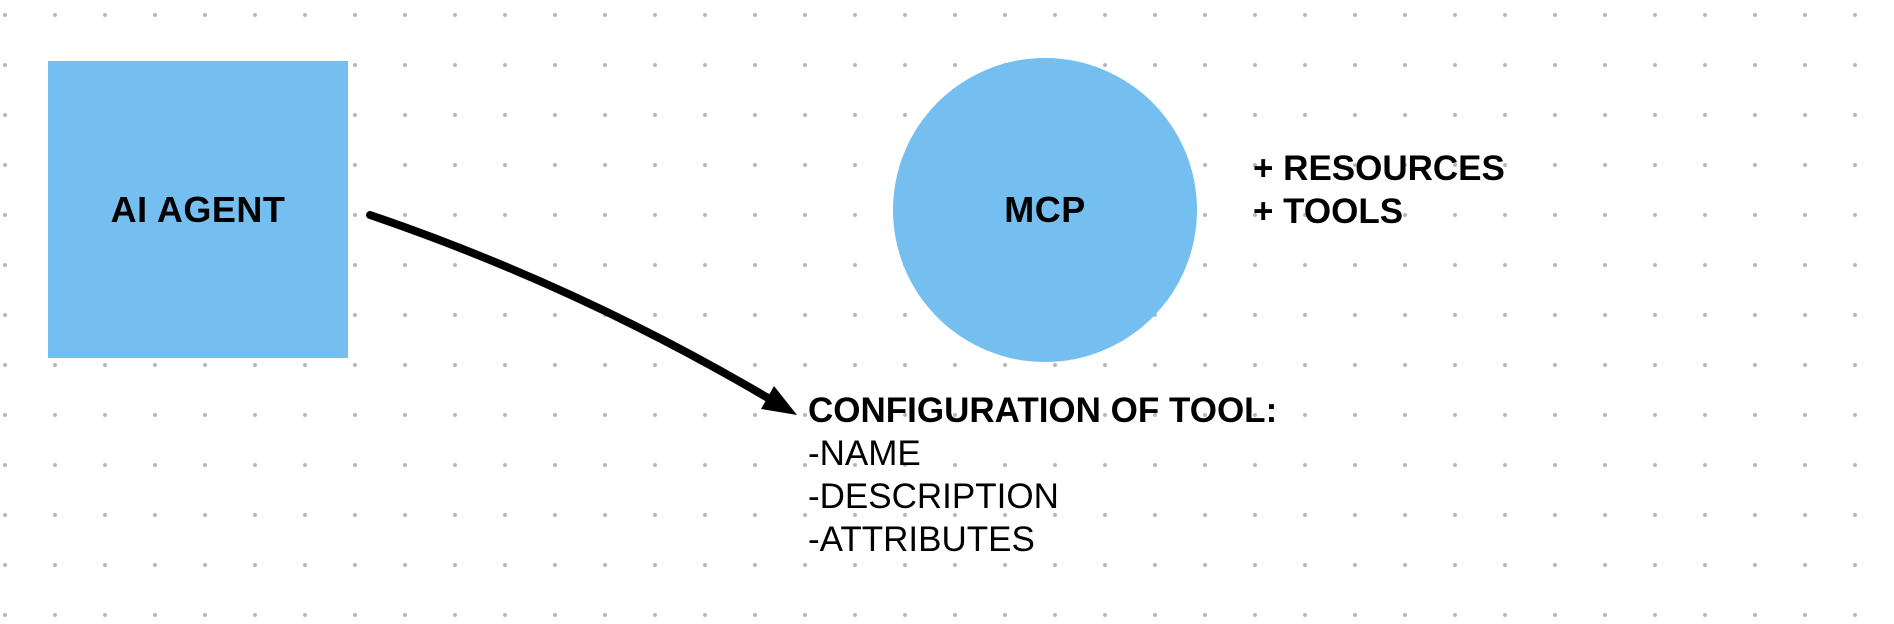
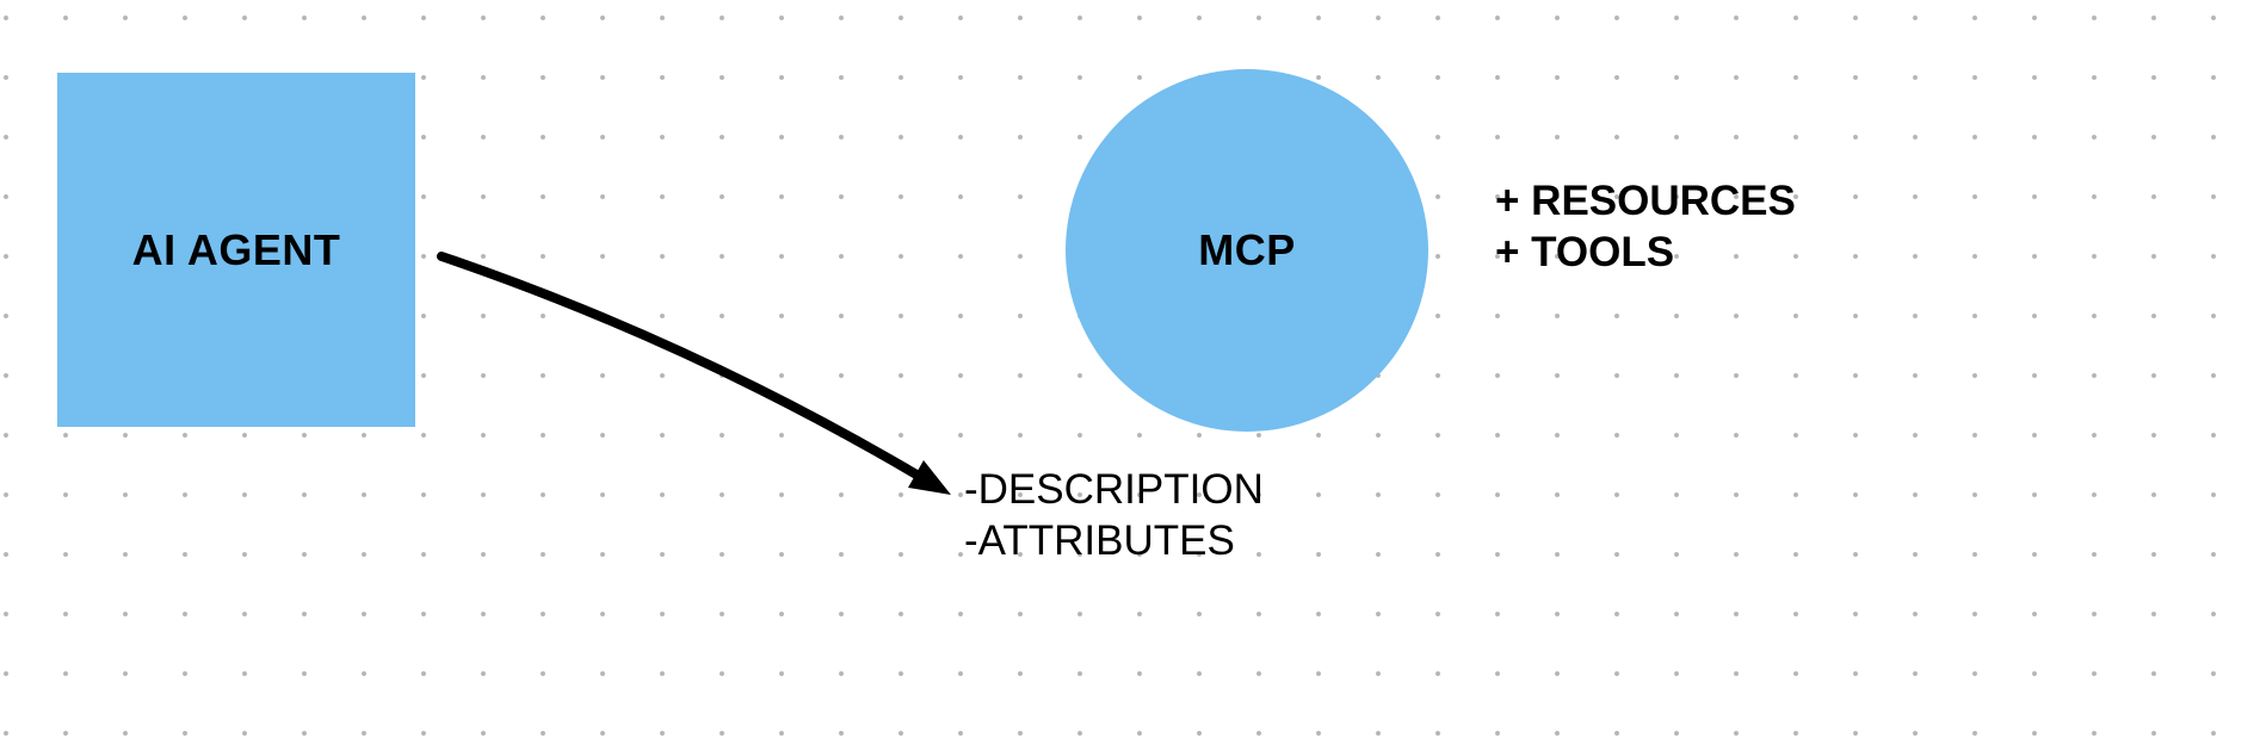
  AI AGENT
  MCP
  + RESOURCES
  + TOOLS
- CONFIGURATION OF TOOL:
- -NAME
  -DESCRIPTION
  -ATTRIBUTES
